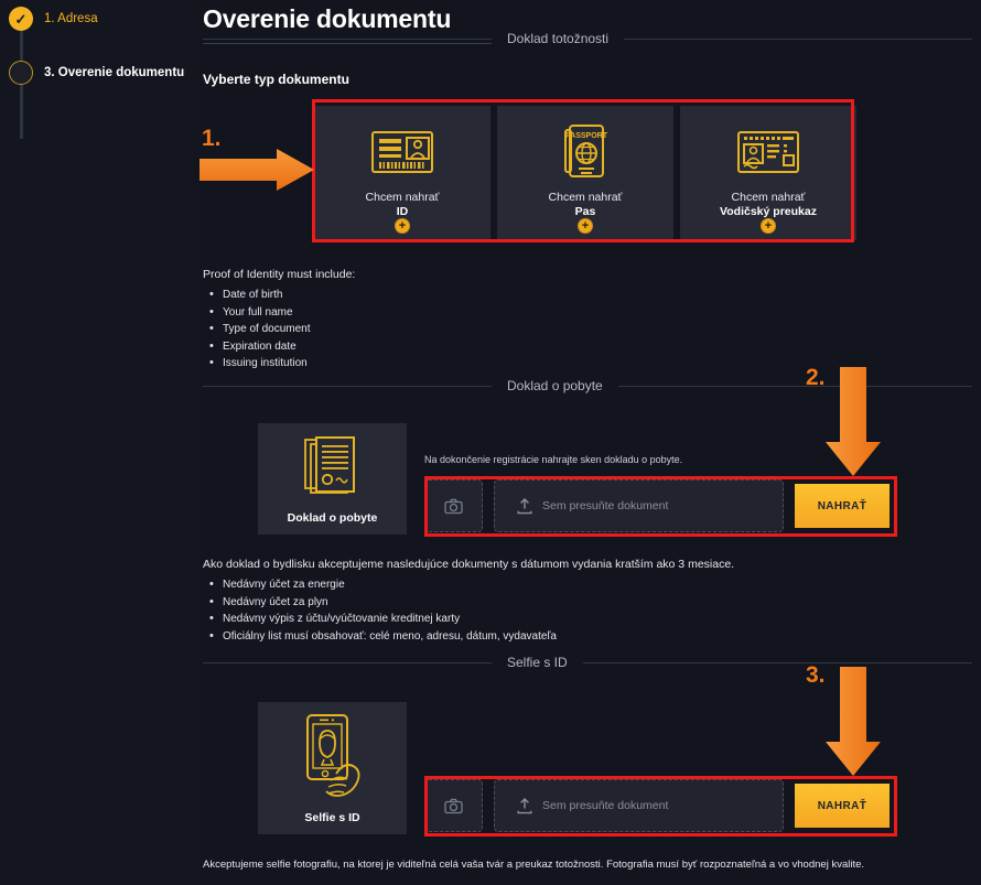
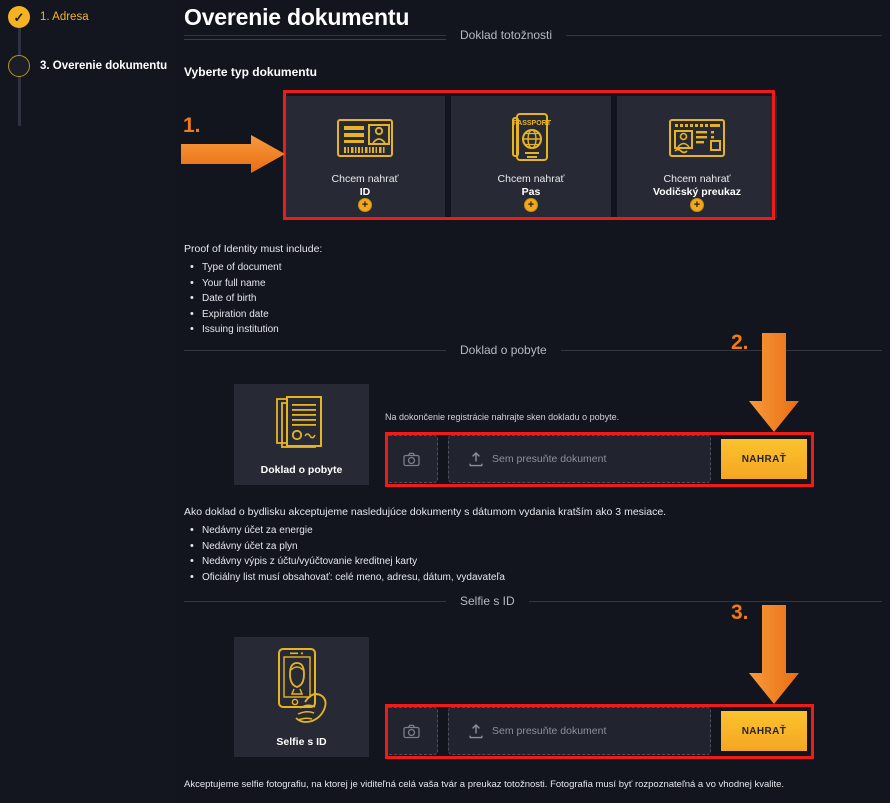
  1. Adresa
  3. Overenie dokumentu
  Overenie dokumentu
  Doklad totožnosti
  Vyberte typ dokumentu
  Chcem nahrať
  ID
  +
  Chcem nahrať
  Pas
  +
  Chcem nahrať
  Vodičský preukaz
  +
  Proof of Identity must include:
- Date of birth
+ Type of document
  Your full name
- Type of document
+ Date of birth
  Expiration date
  Issuing institution
  Doklad o pobyte
  Doklad o pobyte
  Na dokončenie registrácie nahrajte sken dokladu o pobyte.
  Sem presuňte dokument
  NAHRAŤ
  Ako doklad o bydlisku akceptujeme nasledujúce dokumenty s dátumom vydania kratším ako 3 mesiace.
  Nedávny účet za energie
  Nedávny účet za plyn
  Nedávny výpis z účtu/vyúčtovanie kreditnej karty
  Oficiálny list musí obsahovať: celé meno, adresu, dátum, vydavateľa
  Selfie s ID
  Selfie s ID
  Sem presuňte dokument
  NAHRAŤ
  Akceptujeme selfie fotografiu, na ktorej je viditeľná celá vaša tvár a preukaz totožnosti. Fotografia musí byť rozpoznateľná a vo vhodnej kvalite.
  1.
  2.
  3.
